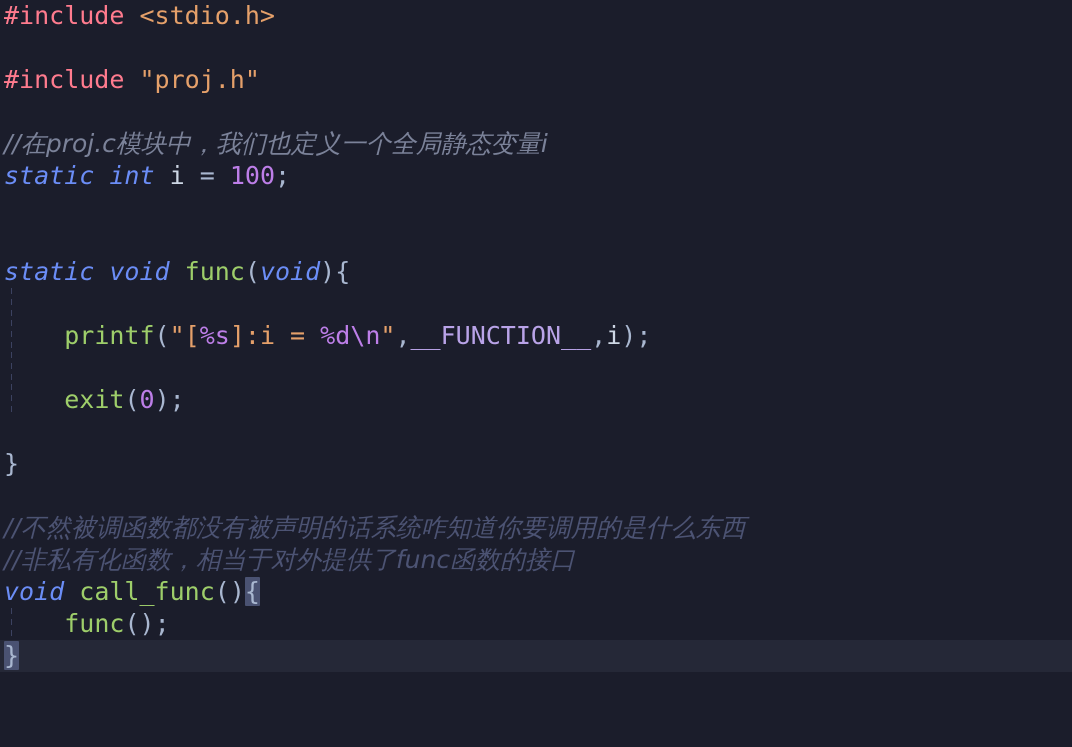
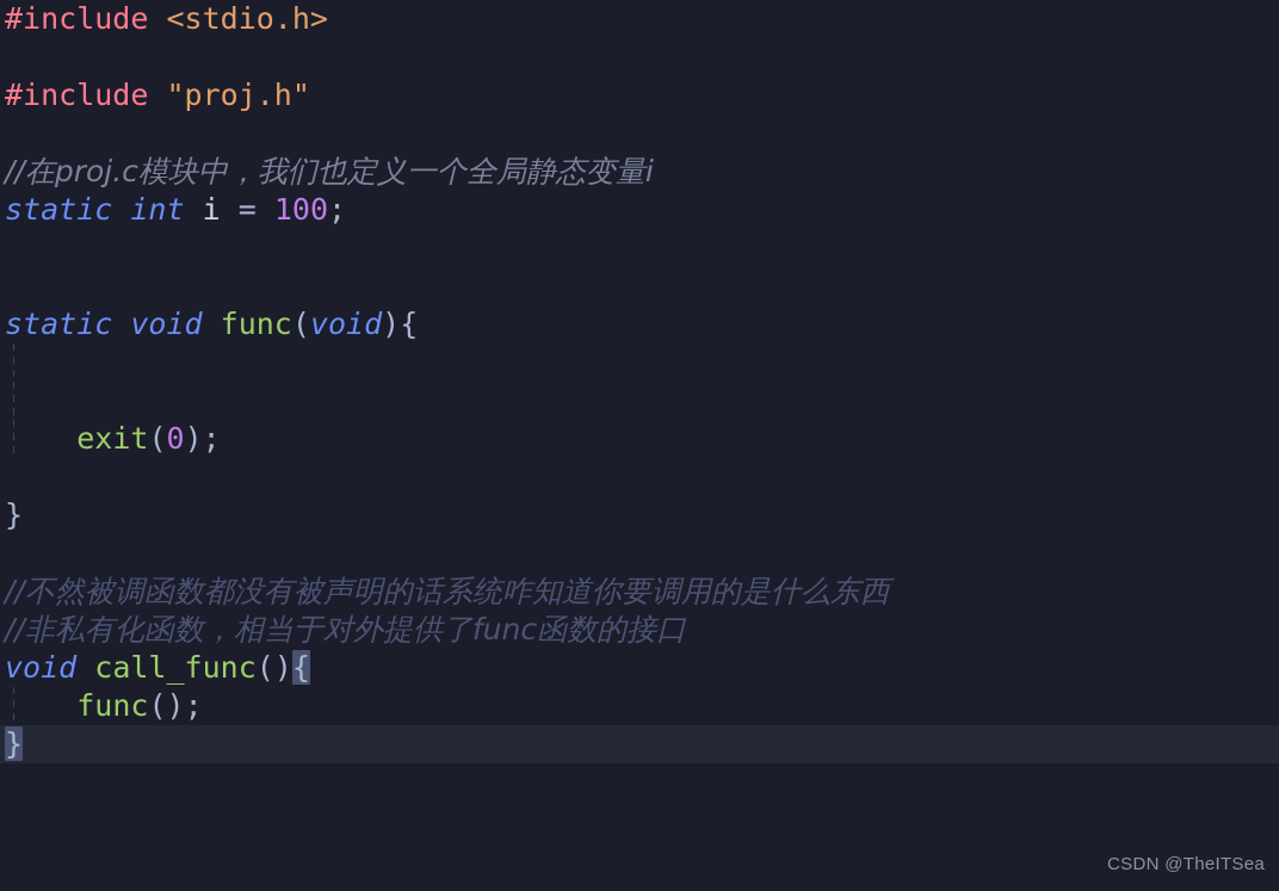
  #include <stdio.h>
  #include "proj.h"
  //在proj.c模块中，我们也定义一个全局静态变量i
  static int i = 100;
  static void func(void){
- printf("[%s]:i = %d\n",__FUNCTION__,i);
  exit(0);
  }
  //不然被调函数都没有被声明的话系统咋知道你要调用的是什么东西
  //非私有化函数，相当于对外提供了func函数的接口
  void call_func(){
  func();
  }
+ CSDN @TheITSea
